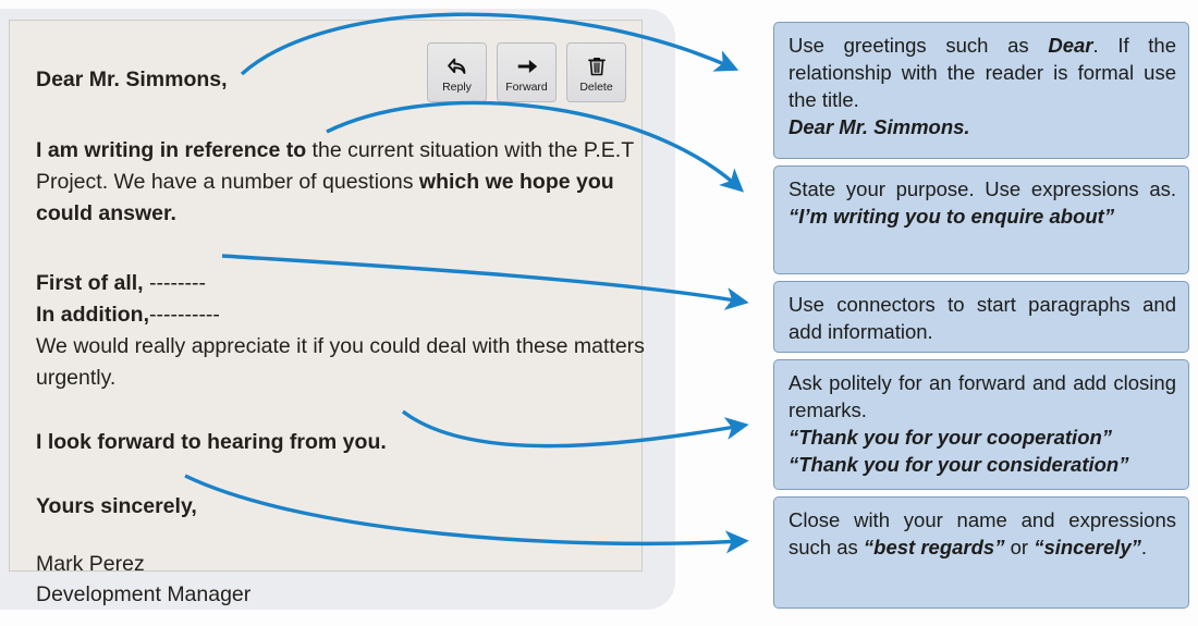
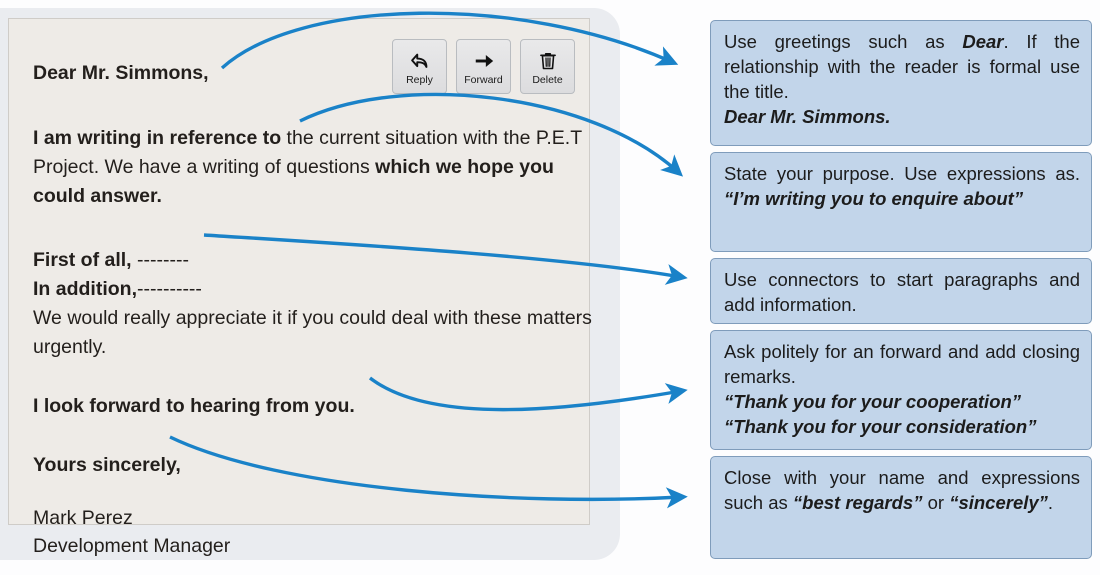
  Reply
  Forward
  Delete
  Dear Mr. Simmons,
- I am writing in reference to the current situation with the P.E.T Project. We have a number of questions which we hope you could answer.
+ I am writing in reference to the current situation with the P.E.T Project. We have a writing of questions which we hope you could answer.
  First of all, --------
  In addition,----------
  We would really appreciate it if you could deal with these matters urgently.
  I look forward to hearing from you.
  Yours sincerely,
  Mark Perez
  Development Manager
  Use greetings such as Dear. If the relationship with the reader is formal use the title.
  Dear Mr. Simmons.
  State your purpose. Use expressions as. “I’m writing you to enquire about”
  Use connectors to start paragraphs and add information.
  Ask politely for an forward and add closing remarks.
  “Thank you for your cooperation”
  “Thank you for your consideration”
  Close with your name and expressions such as “best regards” or “sincerely”.
